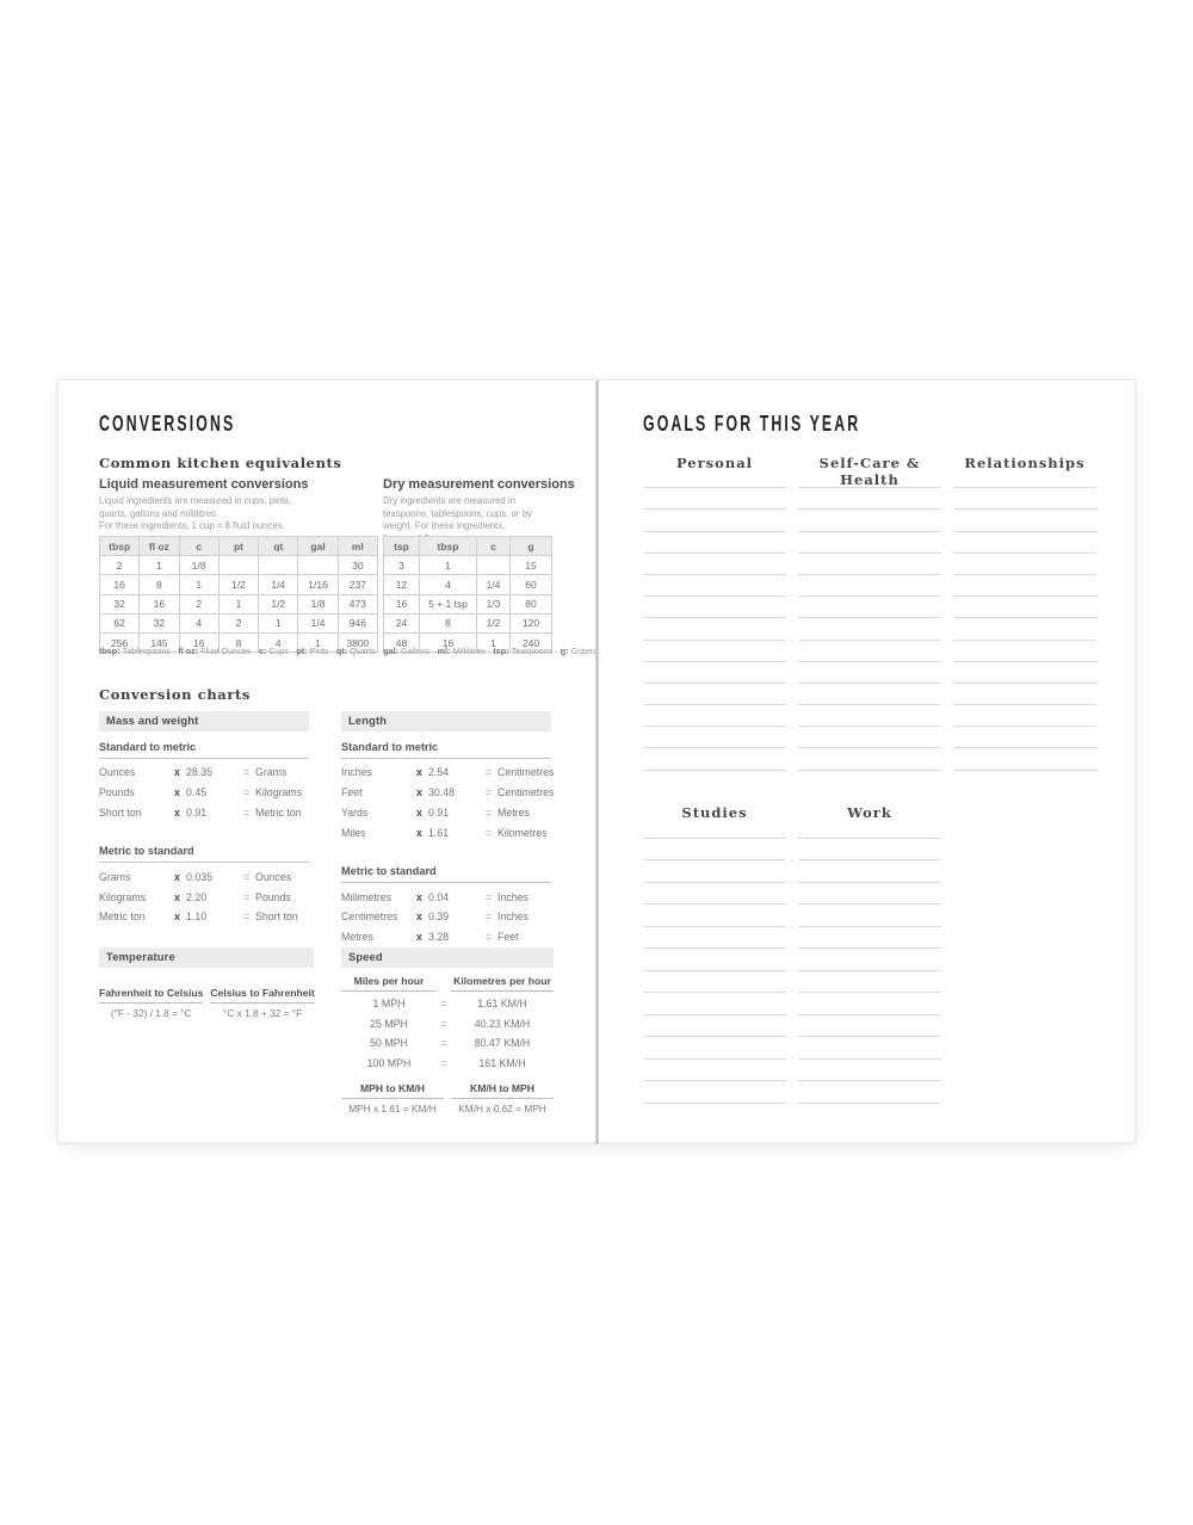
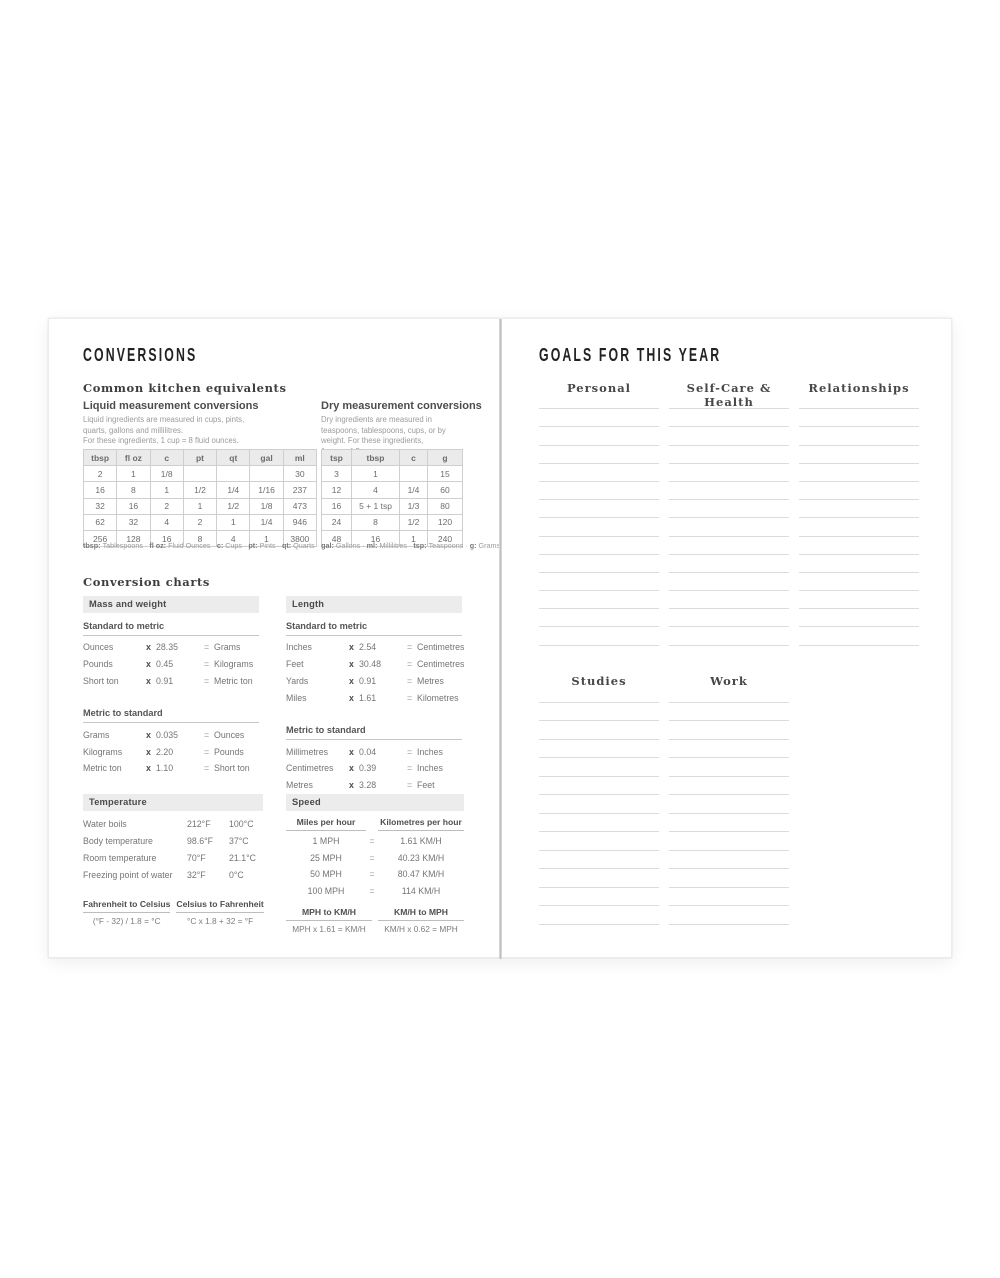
  CONVERSIONS
  Common kitchen equivalents
  Liquid measurement conversions
  Liquid ingredients are measured in cups, pints,
  quarts, gallons and millilitres.
  For these ingredients, 1 cup = 8 fluid ounces.
  tbsp	fl oz	c	pt	qt	gal	ml
  2	1	1/8				30
  16	8	1	1/2	1/4	1/16	237
  32	16	2	1	1/2	1/8	473
  62	32	4	2	1	1/4	946
- 256	145	16	8	4	1	3800
+ 256	128	16	8	4	1	3800
  Dry measurement conversions
  Dry ingredients are measured in
  teaspoons, tablespoons, cups, or by
  weight. For these ingredients,
  tsp	tbsp	c	g
  3	1		15
  12	4	1/4	60
  16	5 + 1 tsp	1/3	80
  24	8	1/2	120
  48	16	1	240
  tbsp: Tablespoons · fl oz: Fluid Ounces · c: Cups · pt: Pints · qt: Quarts · gal: Gallons · ml: Millilitres · tsp: Teaspoons · g: Gram
  Conversion charts
  Mass and weight
  Standard to metric
  Ounces
  x
  28.35
  =
  Grams
  Pounds
  x
  0.45
  =
  Kilograms
  Short ton
  x
  0.91
  =
  Metric ton
  Metric to standard
  Grams
  x
  0.035
  =
  Ounces
  Kilograms
  x
  2.20
  =
  Pounds
  Metric ton
  x
  1.10
  =
  Short ton
  Length
  Standard to metric
  Inches
  x
  2.54
  =
  Centimetres
  Feet
  x
  30.48
  =
  Centimetres
  Yards
  x
  0.91
  =
  Metres
  Miles
  x
  1.61
  =
  Kilometres
  Metric to standard
  Millimetres
  x
  0.04
  =
  Inches
  Centimetres
  x
  0.39
  =
  Inches
  Metres
  x
  3.28
  =
  Feet
  Temperature
+ Water boils
+ 212°F
+ 100°C
+ Body temperature
+ 98.6°F
+ 37°C
+ Room temperature
+ 70°F
+ 21.1°C
+ Freezing point of water
+ 32°F
+ 0°C
  Fahrenheit to Celsius
  (°F - 32) / 1.8 = °C
  Celsius to Fahrenheit
  °C x 1.8 + 32 = °F
  Speed
  Miles per hour
  Kilometres per hour
  1 MPH
  =
  1.61 KM/H
  25 MPH
  =
  40.23 KM/H
  50 MPH
  =
  80.47 KM/H
  100 MPH
  =
- 161 KM/H
+ 114 KM/H
  MPH to KM/H
  MPH x 1.61 = KM/H
  KM/H to MPH
  KM/H x 0.62 = MPH
  GOALS FOR THIS YEAR
  Personal
  Self-Care & Health
  Relationships
  Studies
  Work
